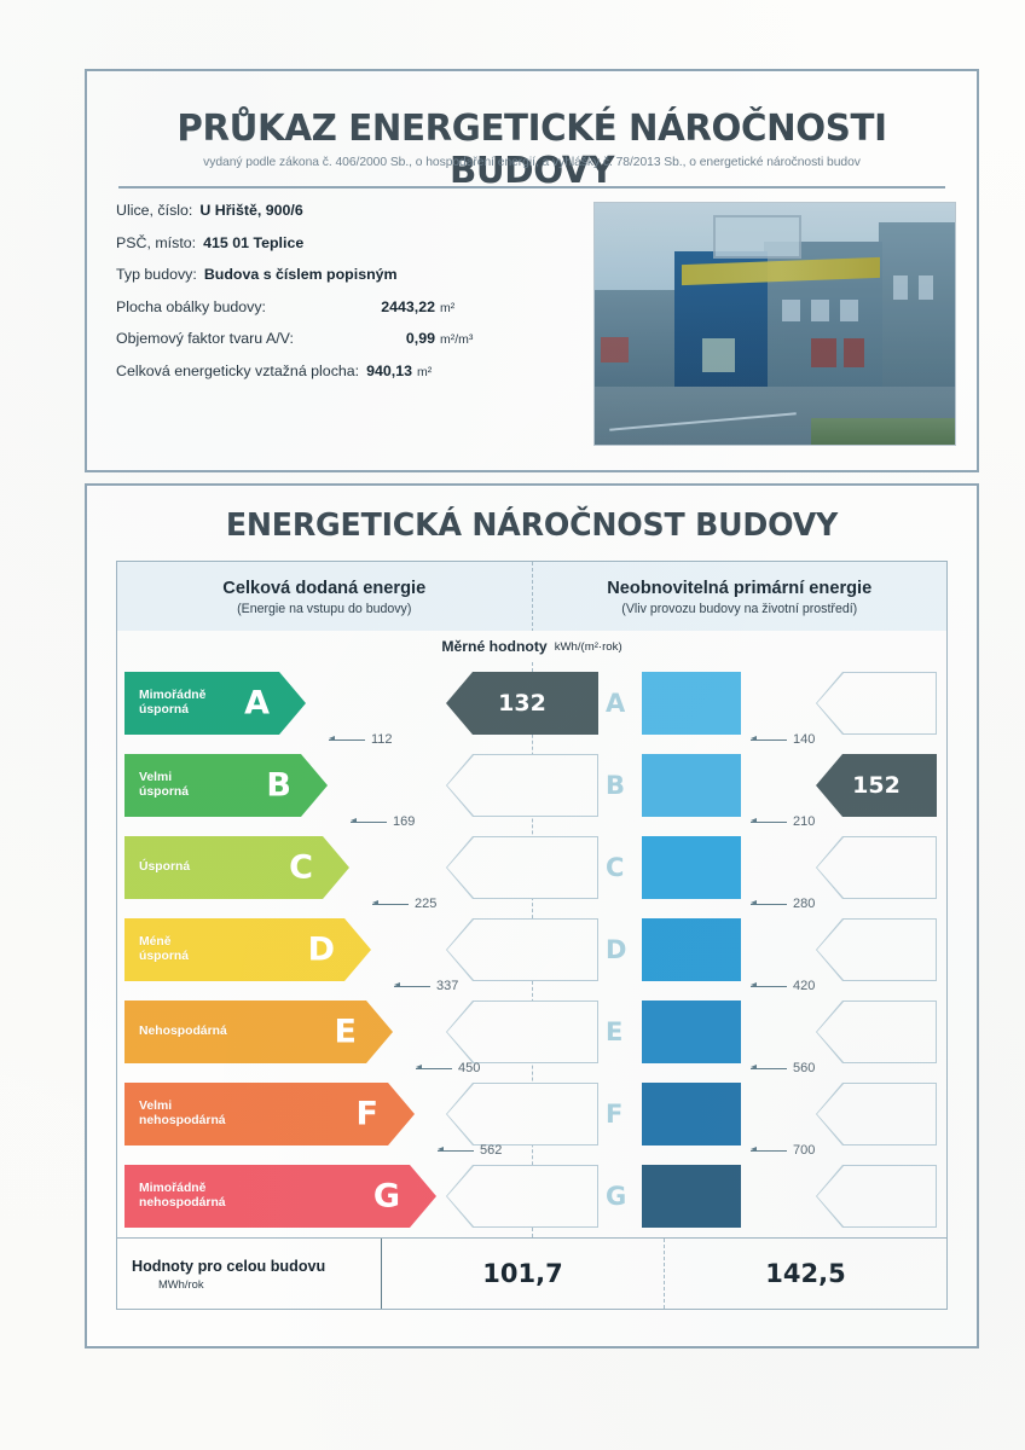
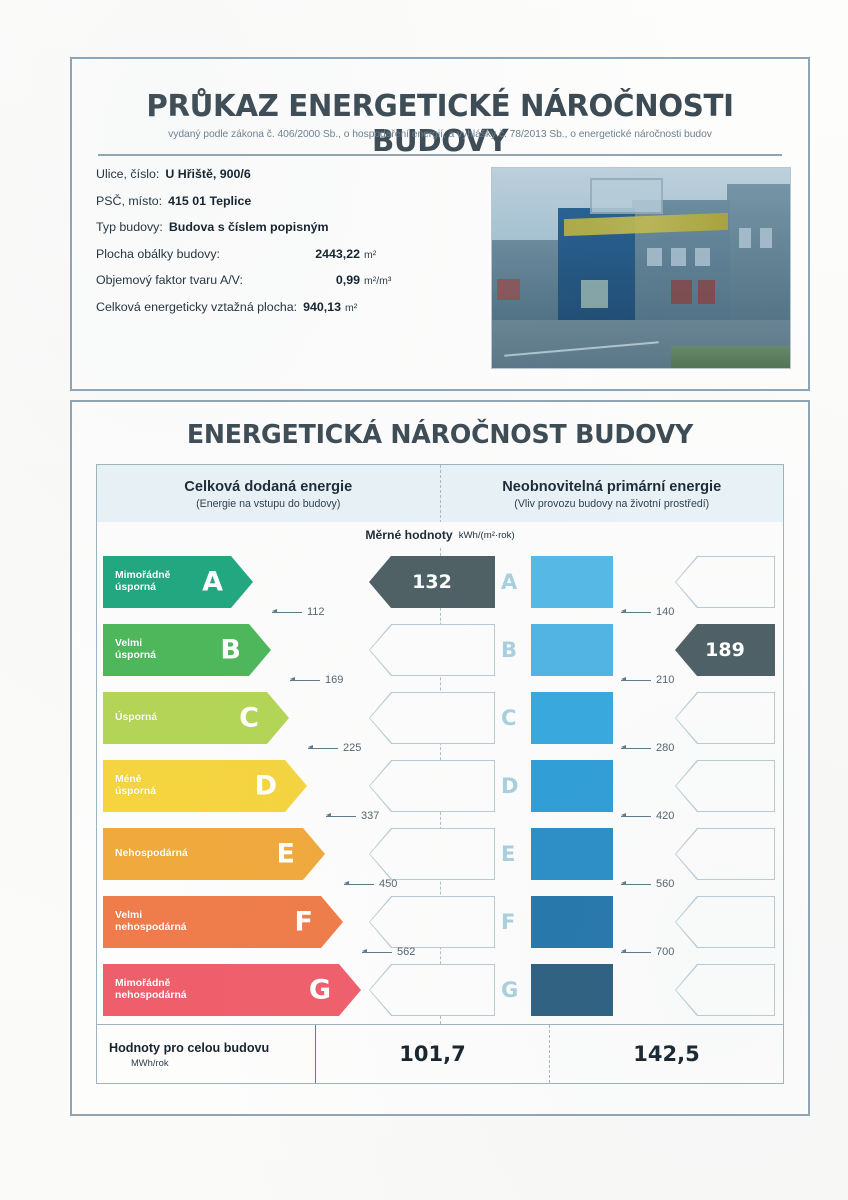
  Mimořádně
  úsporná
  A
  132
  Velmi
  úsporná
  B
- 152
+ 189
  Úsporná
  C
  Méně
  úsporná
  D
  Nehospodárná
  E
  Velmi
  nehospodárná
  F
  Mimořádně
  nehospodárná
  G
